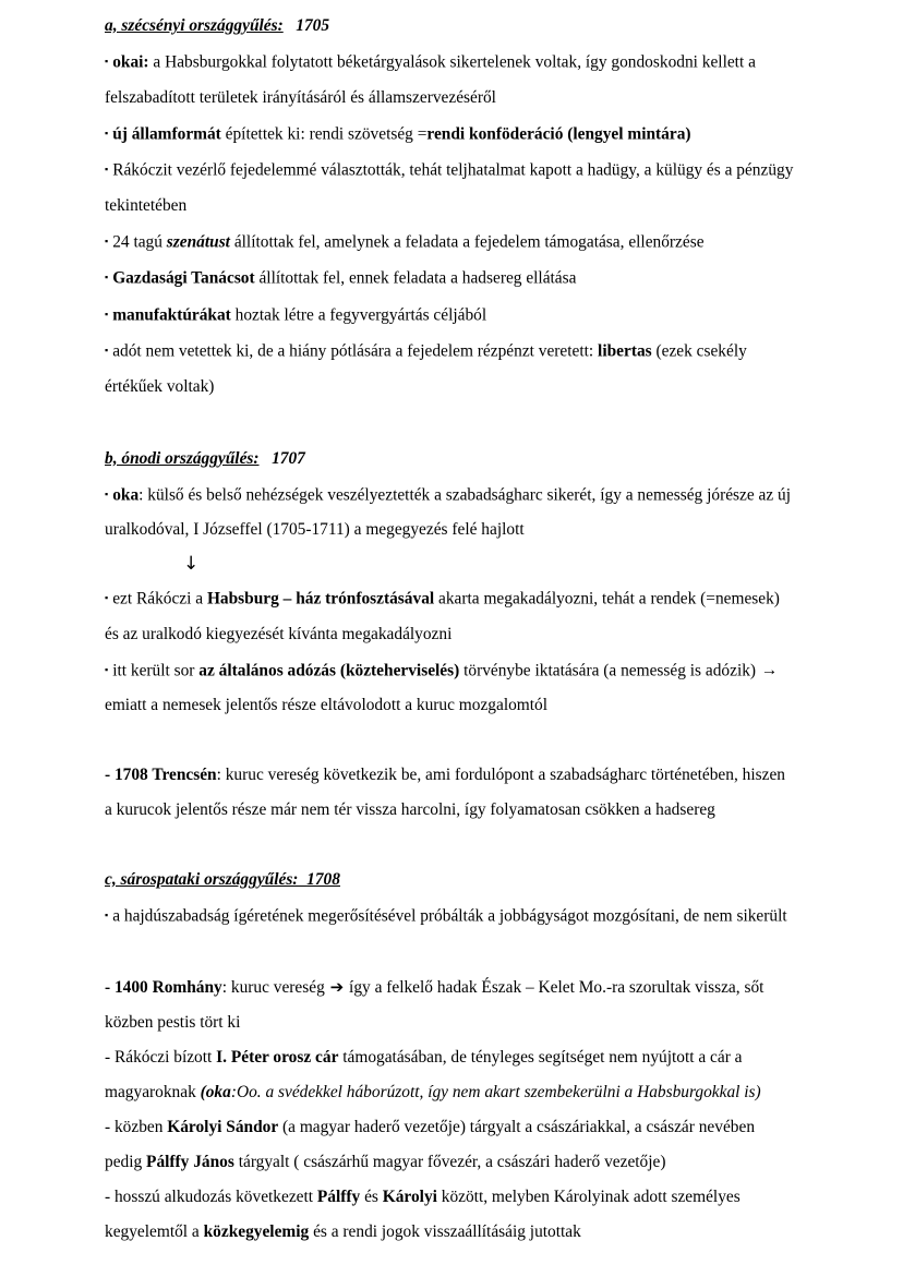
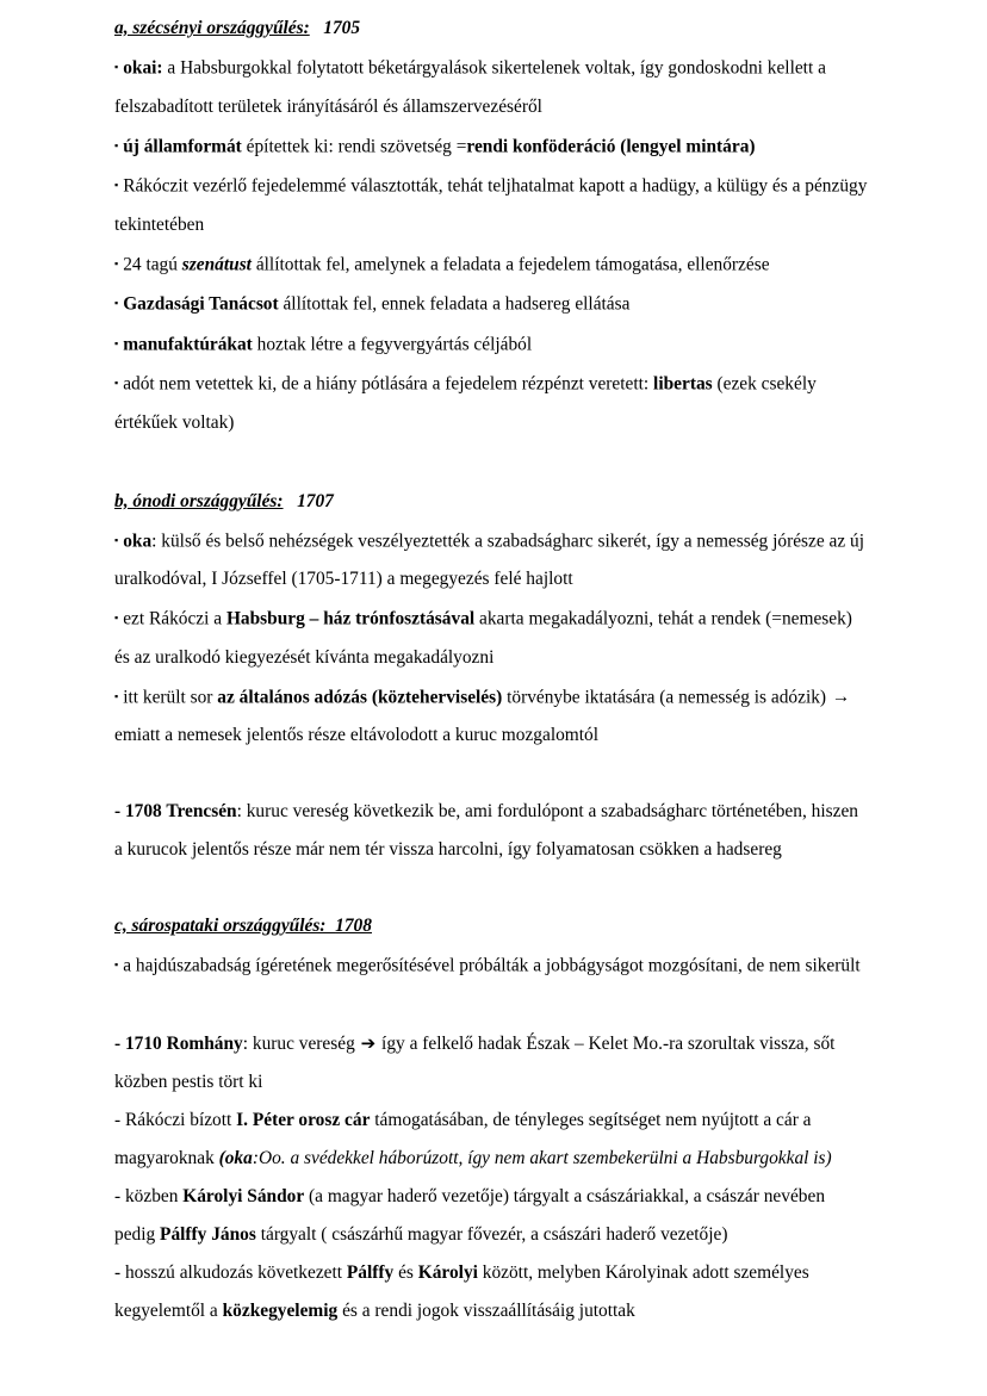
  a, szécsényi országgyűlés: 1705
  ▪ okai: a Habsburgokkal folytatott béketárgyalások sikertelenek voltak, így gondoskodni kellett a felszabadított területek irányításáról és államszervezéséről
  ▪ új államformát építettek ki: rendi szövetség =rendi konföderáció (lengyel mintára)
  ▪ Rákóczit vezérlő fejedelemmé választották, tehát teljhatalmat kapott a hadügy, a külügy és a pénzügy tekintetében
  ▪ 24 tagú szenátust állítottak fel, amelynek a feladata a fejedelem támogatása, ellenőrzése
  ▪ Gazdasági Tanácsot állítottak fel, ennek feladata a hadsereg ellátása
  ▪ manufaktúrákat hoztak létre a fegyvergyártás céljából
  ▪ adót nem vetettek ki, de a hiány pótlására a fejedelem rézpénzt veretett: libertas (ezek csekély értékűek voltak)
  b, ónodi országgyűlés: 1707
  ▪ oka: külső és belső nehézségek veszélyeztették a szabadságharc sikerét, így a nemesség jórésze az új uralkodóval, I Józseffel (1705-1711) a megegyezés felé hajlott
- ↓
  ▪ ezt Rákóczi a Habsburg – ház trónfosztásával akarta megakadályozni, tehát a rendek (=nemesek) és az uralkodó kiegyezését kívánta megakadályozni
  ▪ itt került sor az általános adózás (közteherviselés) törvénybe iktatására (a nemesség is adózik) → emiatt a nemesek jelentős része eltávolodott a kuruc mozgalomtól
  - 1708 Trencsén: kuruc vereség következik be, ami fordulópont a szabadságharc történetében, hiszen a kurucok jelentős része már nem tér vissza harcolni, így folyamatosan csökken a hadsereg
  c, sárospataki országgyűlés: 1708
  ▪ a hajdúszabadság ígéretének megerősítésével próbálták a jobbágyságot mozgósítani, de nem sikerült
- - 1400 Romhány: kuruc vereség ➔ így a felkelő hadak Észak – Kelet Mo.-ra szorultak vissza, sőt közben pestis tört ki
+ - 1710 Romhány: kuruc vereség ➔ így a felkelő hadak Észak – Kelet Mo.-ra szorultak vissza, sőt közben pestis tört ki
  - Rákóczi bízott I. Péter orosz cár támogatásában, de tényleges segítséget nem nyújtott a cár a magyaroknak (oka:Oo. a svédekkel háborúzott, így nem akart szembekerülni a Habsburgokkal is)
  - közben Károlyi Sándor (a magyar haderő vezetője) tárgyalt a császáriakkal, a császár nevében pedig Pálffy János tárgyalt ( császárhű magyar fővezér, a császári haderő vezetője)
  - hosszú alkudozás következett Pálffy és Károlyi között, melyben Károlyinak adott személyes kegyelemtől a közkegyelemig és a rendi jogok visszaállításáig jutottak
